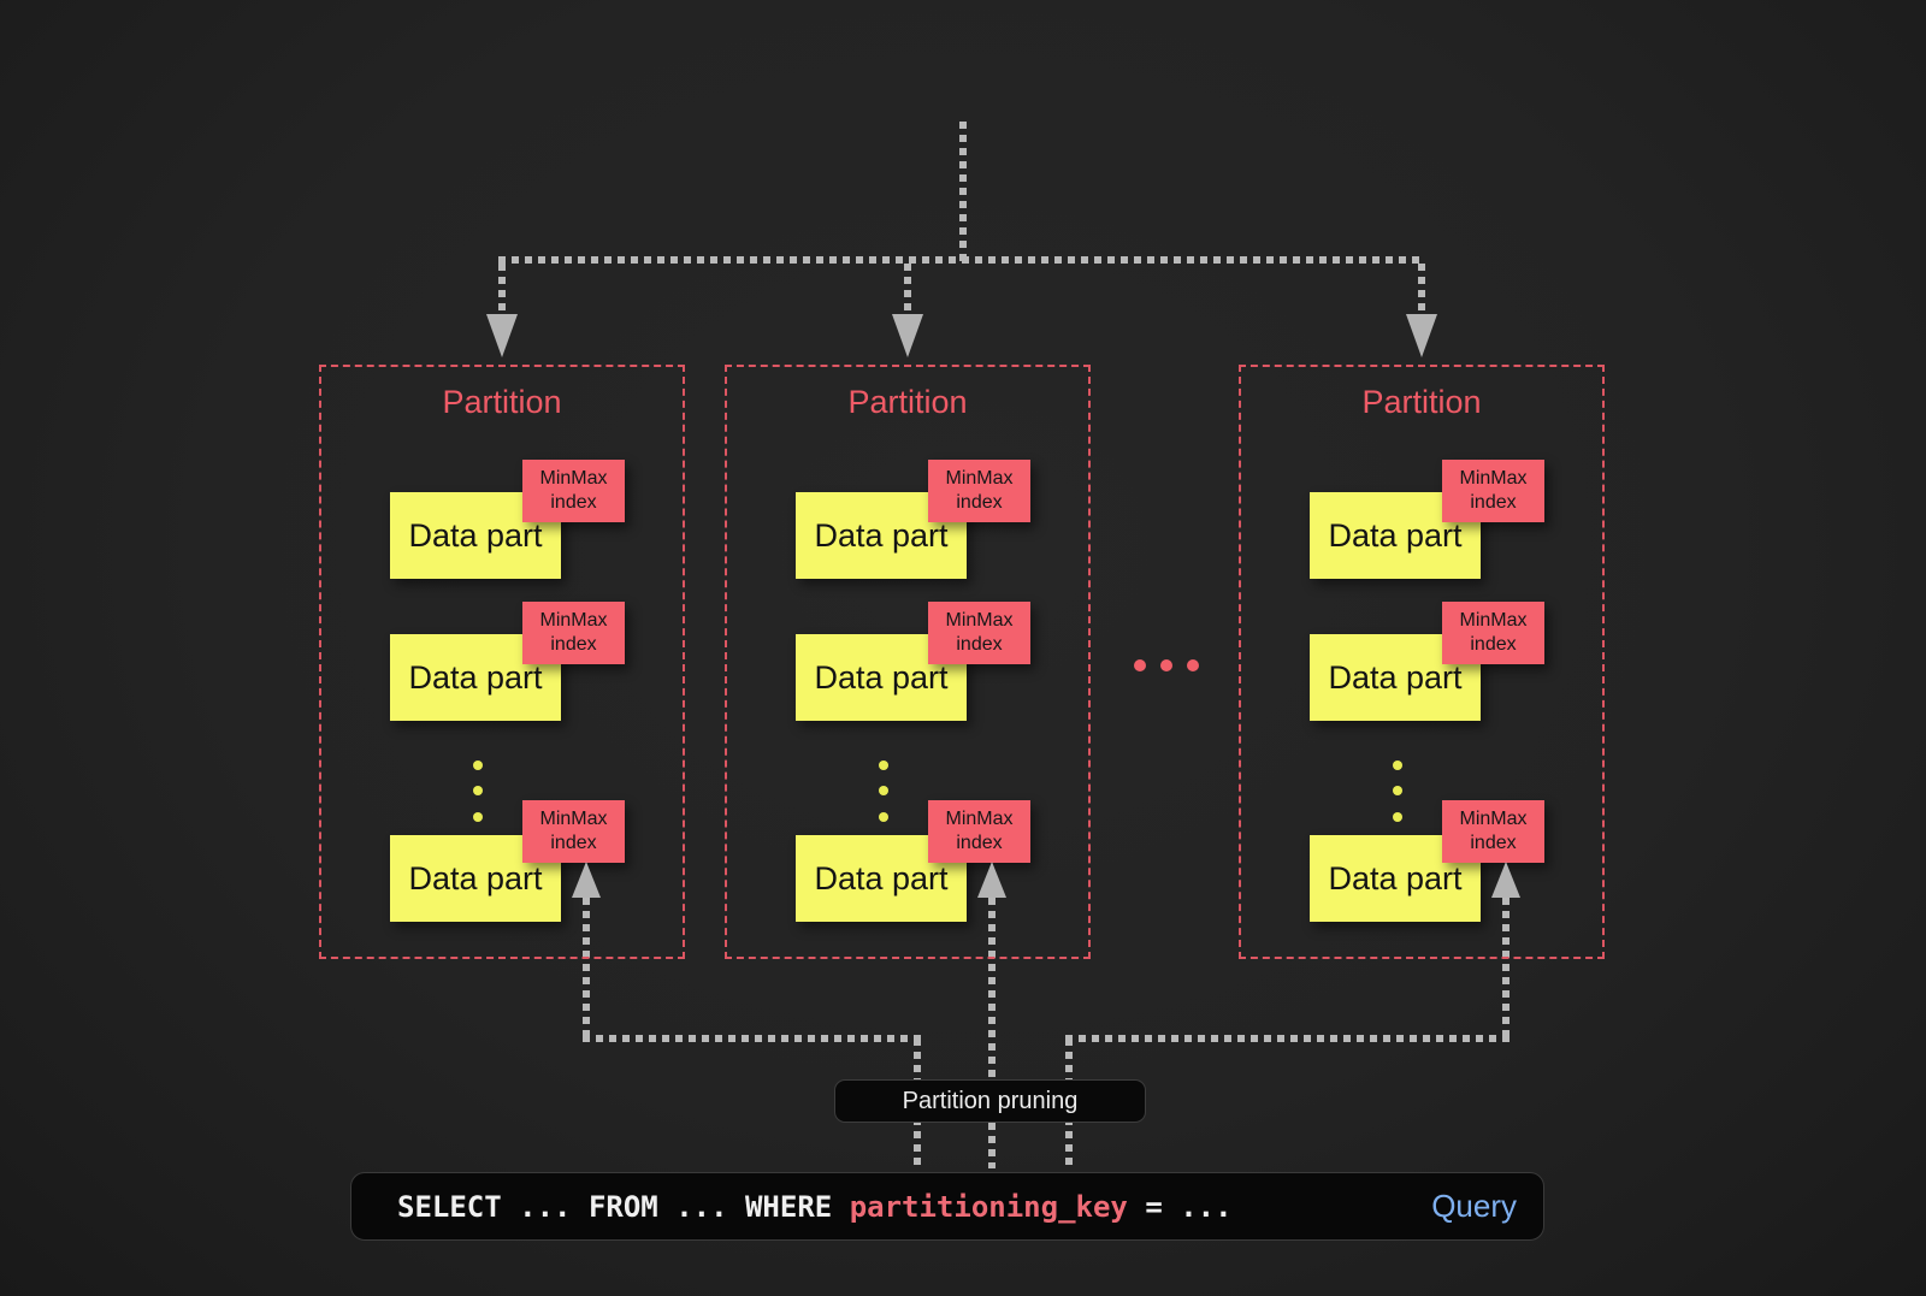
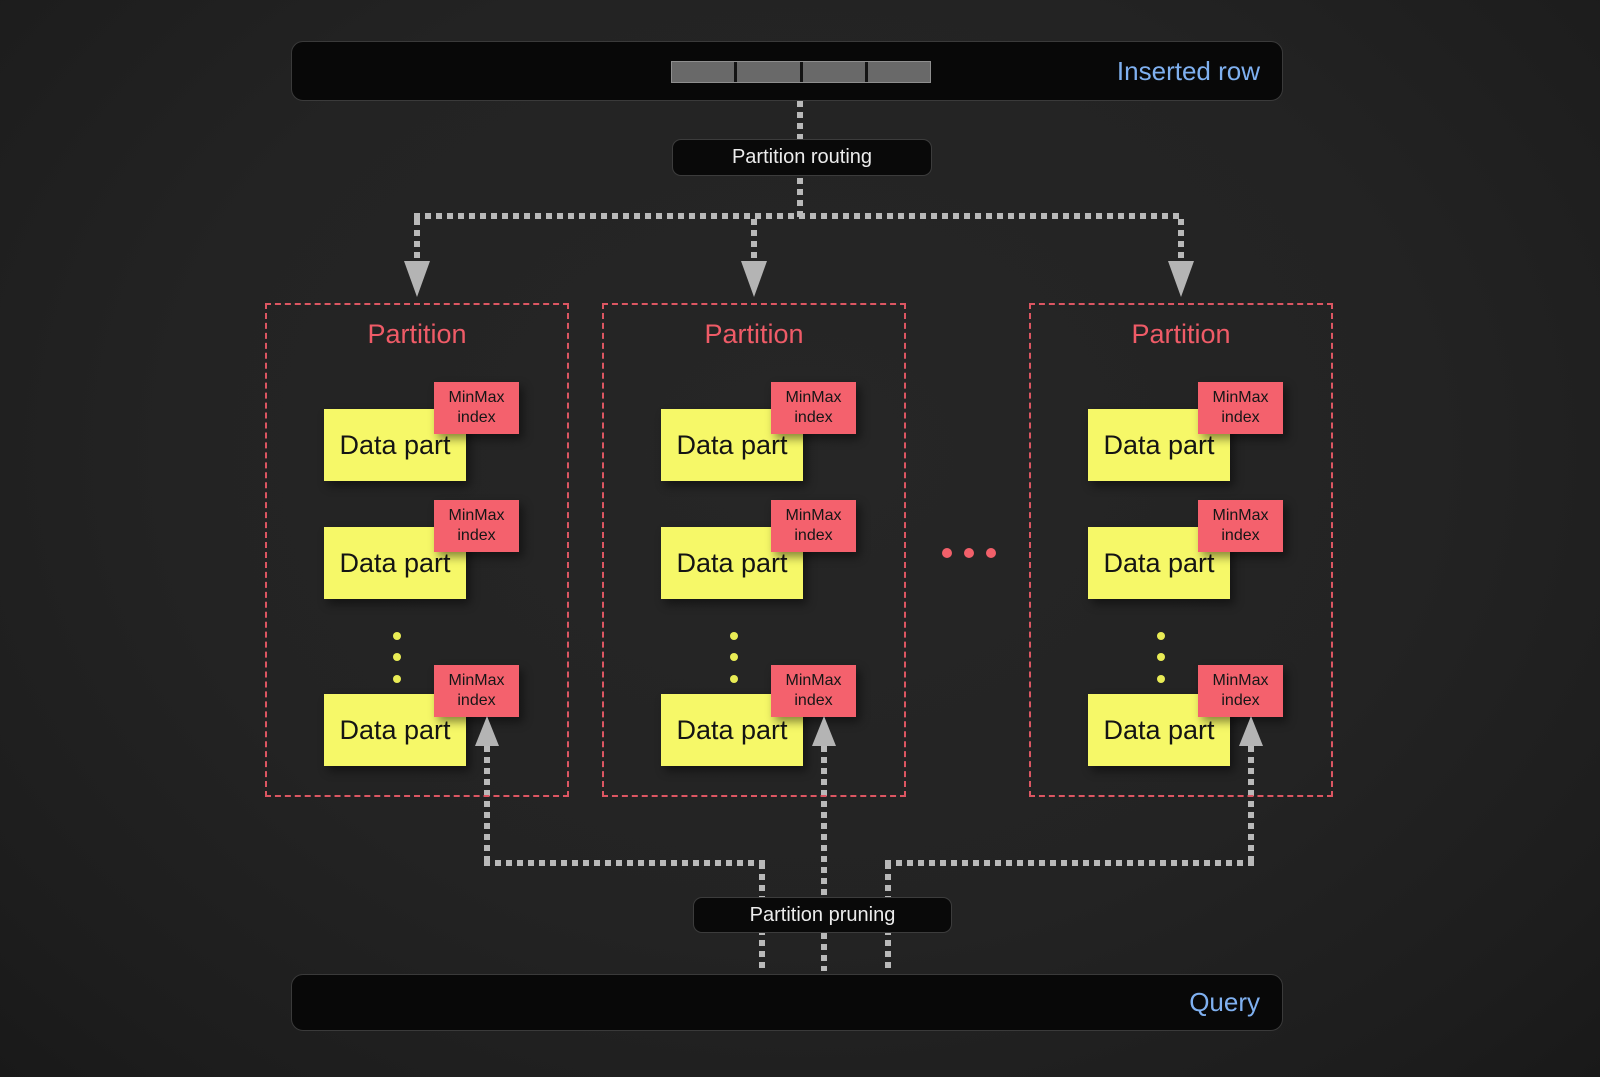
+ Inserted row
+ Partition routing
  Partition
  Data part
  MinMax
  index
  Data part
  MinMax
  index
  Data part
  MinMax
  index
  Partition
  Data part
  MinMax
  index
  Data part
  MinMax
  index
  Data part
  MinMax
  index
  Partition
  Data part
  MinMax
  index
  Data part
  MinMax
  index
  Data part
  MinMax
  index
  Partition pruning
- SELECT ... FROM ... WHERE partitioning_key = ...
  Query
